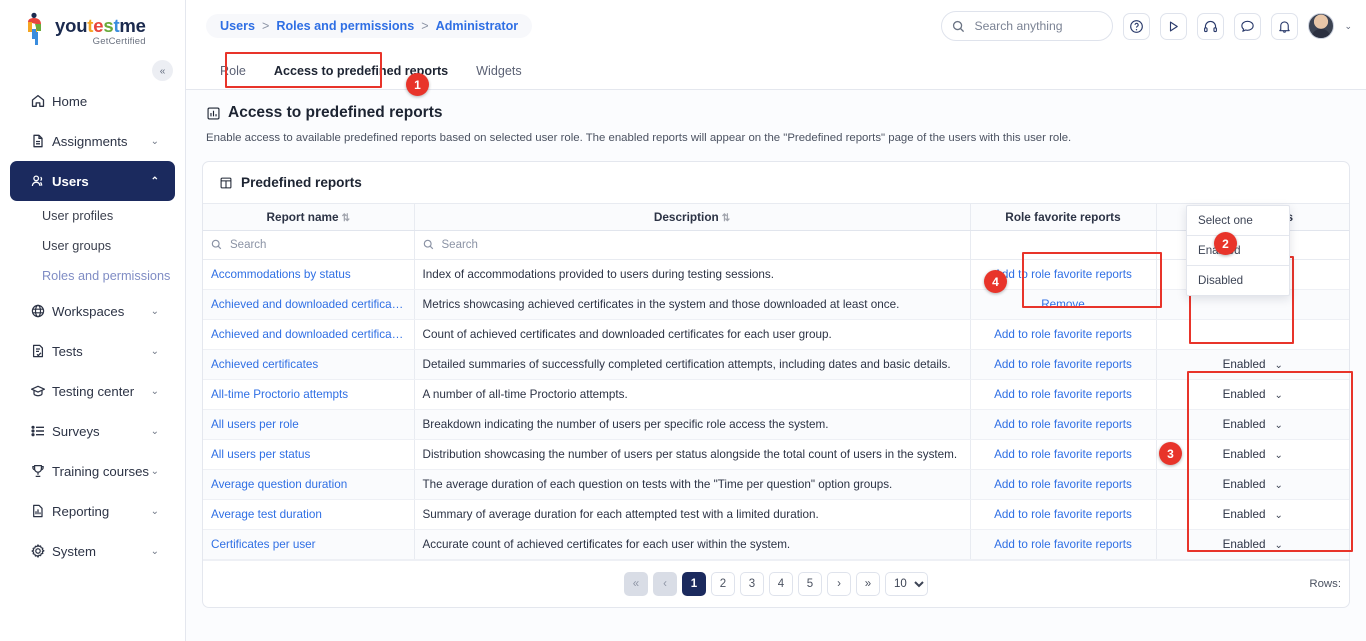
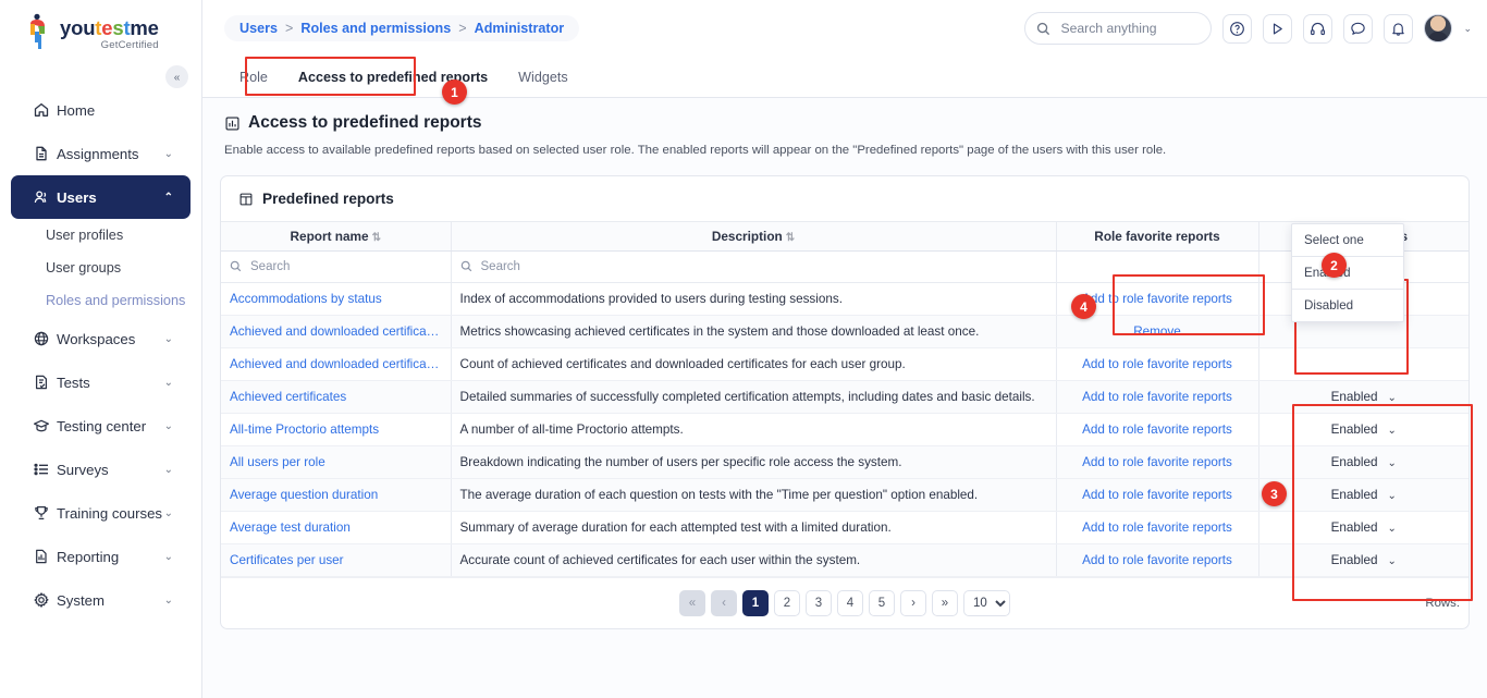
  youtestme
  GetCertified
  «
  Home
  Assignments
  ⌄
  Users
  ⌃
  User profiles
  User groups
  Roles and permissions
  Workspaces
  ⌄
  Tests
  ⌄
  Testing center
  ⌄
  Surveys
  ⌄
  Training courses
  ⌄
  Reporting
  ⌄
  System
  ⌄
  Users
  >
  Roles and permissions
  >
  Administrator
  Search anything
  ⌄
  Role
  Access to predefined reports
  Widgets
  Access to predefined reports
  Enable access to available predefined reports based on selected user role. The enabled reports will appear on the "Predefined reports" page of the users with this user role.
  Predefined reports
  Report name ⇅	Description ⇅	Role favorite reports
  Accommodations by status	Index of accommodations provided to users during testing sessions.	dd to role favorite reports
  Achieved and downloaded certificates	Metrics showcasing achieved certificates in the system and those downloaded at least once.	Remove
  Achieved and downloaded certificates	Count of achieved certificates and downloaded certificates for each user group.	Add to role favorite reports
  Achieved certificates	Detailed summaries of successfully completed certification attempts, including dates and basic details.	Add to role favorite reports	Enabled ⌄
  All-time Proctorio attempts	A number of all-time Proctorio attempts.	Add to role favorite reports	Enabled ⌄
  All users per role	Breakdown indicating the number of users per specific role access the system.	Add to role favorite reports	Enabled ⌄
- All users per status	Distribution showcasing the number of users per status alongside the total count of users in the system.	Add to role favorite reports	Enabled ⌄
- Average question duration	The average duration of each question on tests with the "Time per question" option groups.	Add to role favorite reports	Enabled ⌄
+ Average question duration	The average duration of each question on tests with the "Time per question" option enabled.	Add to role favorite reports	Enabled ⌄
  Average test duration	Summary of average duration for each attempted test with a limited duration.	Add to role favorite reports	Enabled ⌄
  Certificates per user	Accurate count of achieved certificates for each user within the system.	Add to role favorite reports	Enabled ⌄
  «
  ‹
  1
  2
  3
  4
  5
  ›
  »
  10
  Rows:
  Select one
  Disabled
  1
  2
  3
  4
